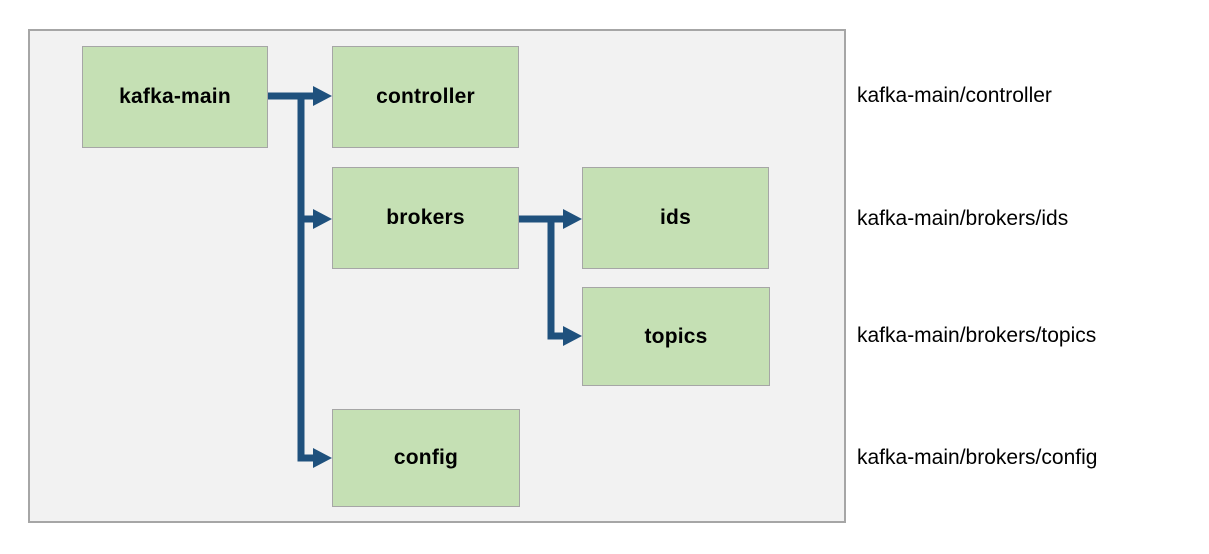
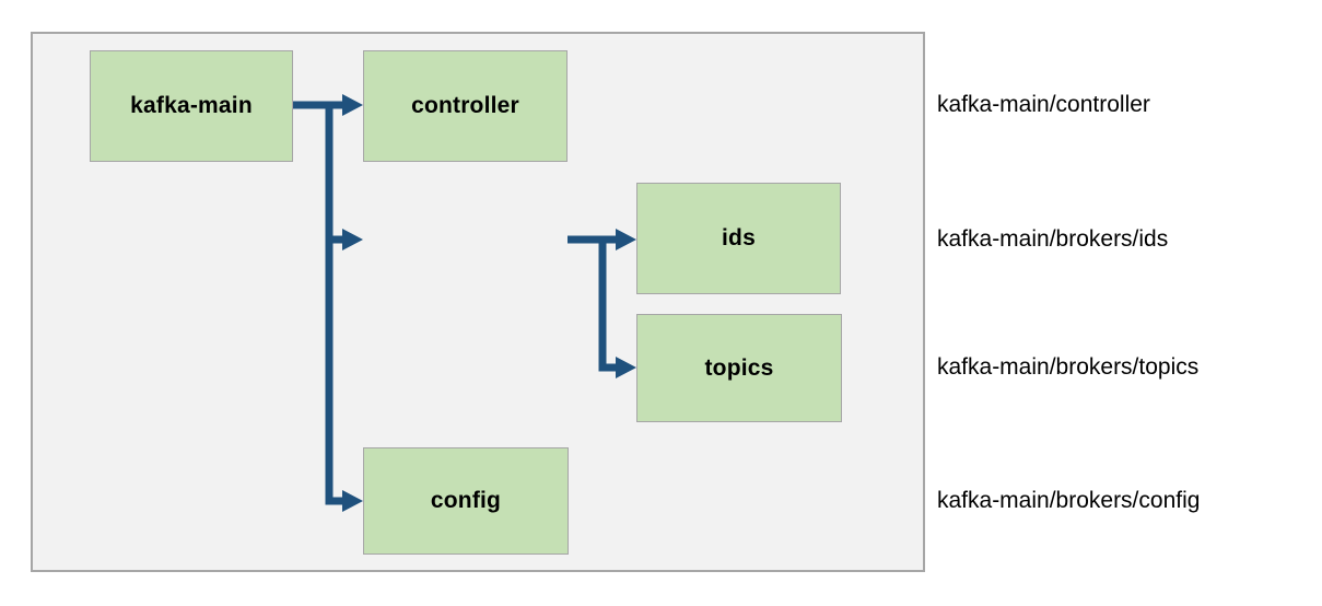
  kafka-main
  controller
- brokers
  ids
  topics
  config
  kafka-main/controller
  kafka-main/brokers/ids
  kafka-main/brokers/topics
  kafka-main/brokers/config
